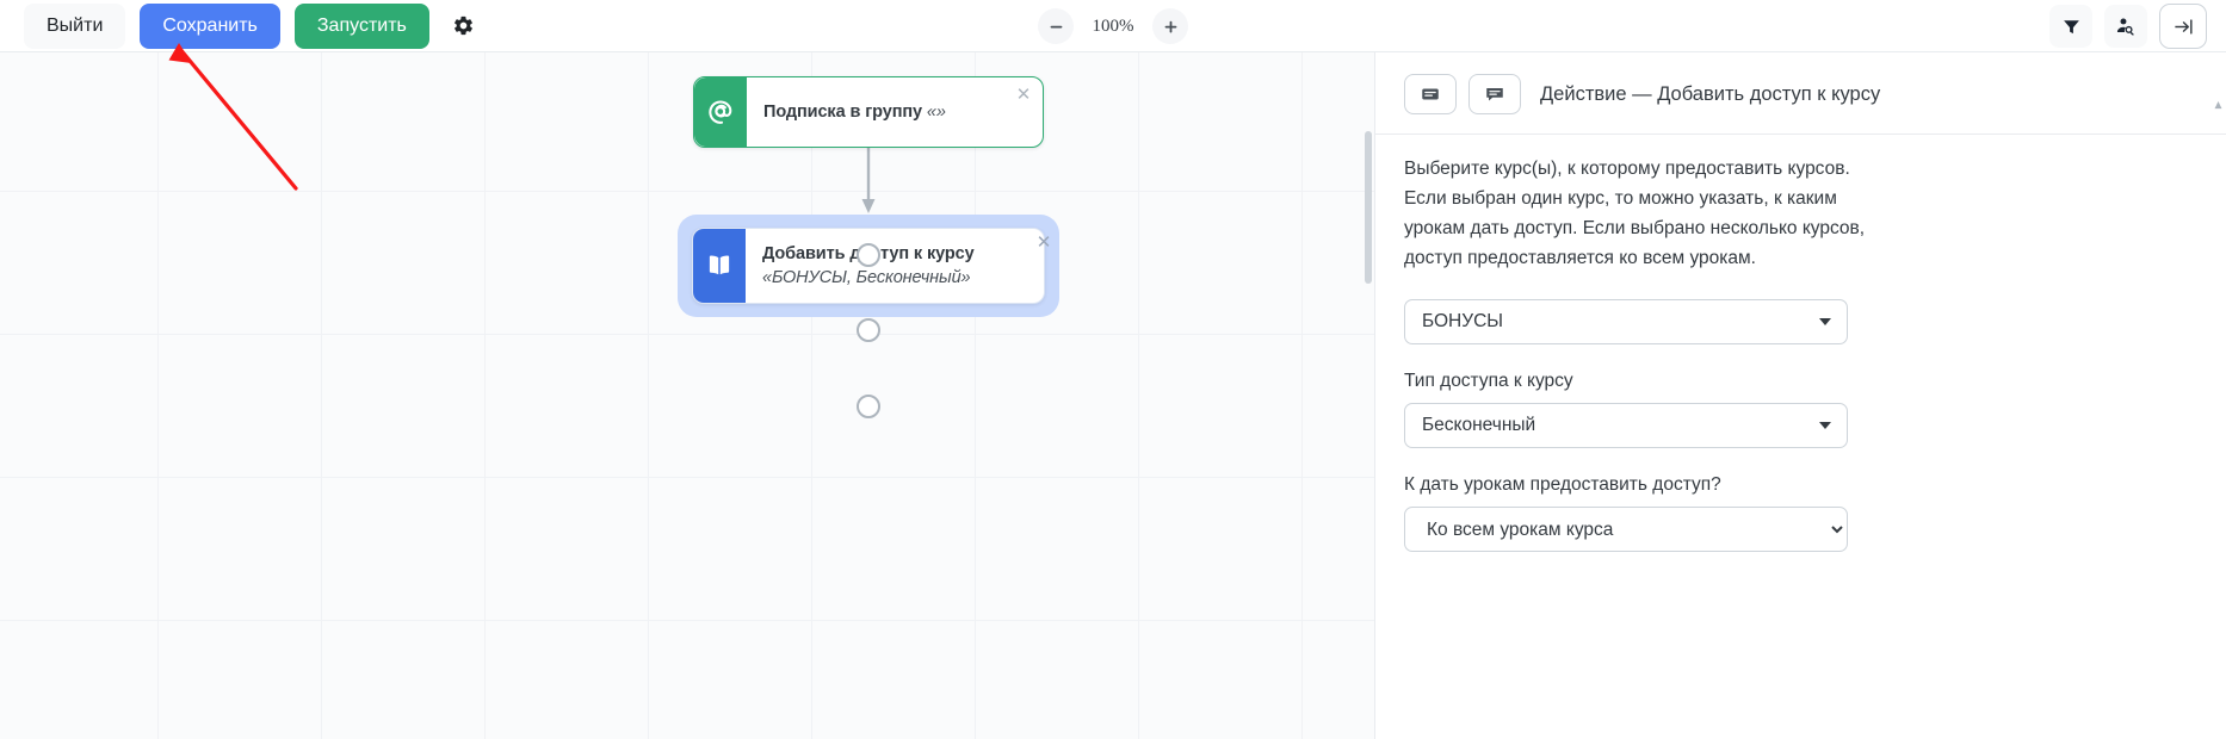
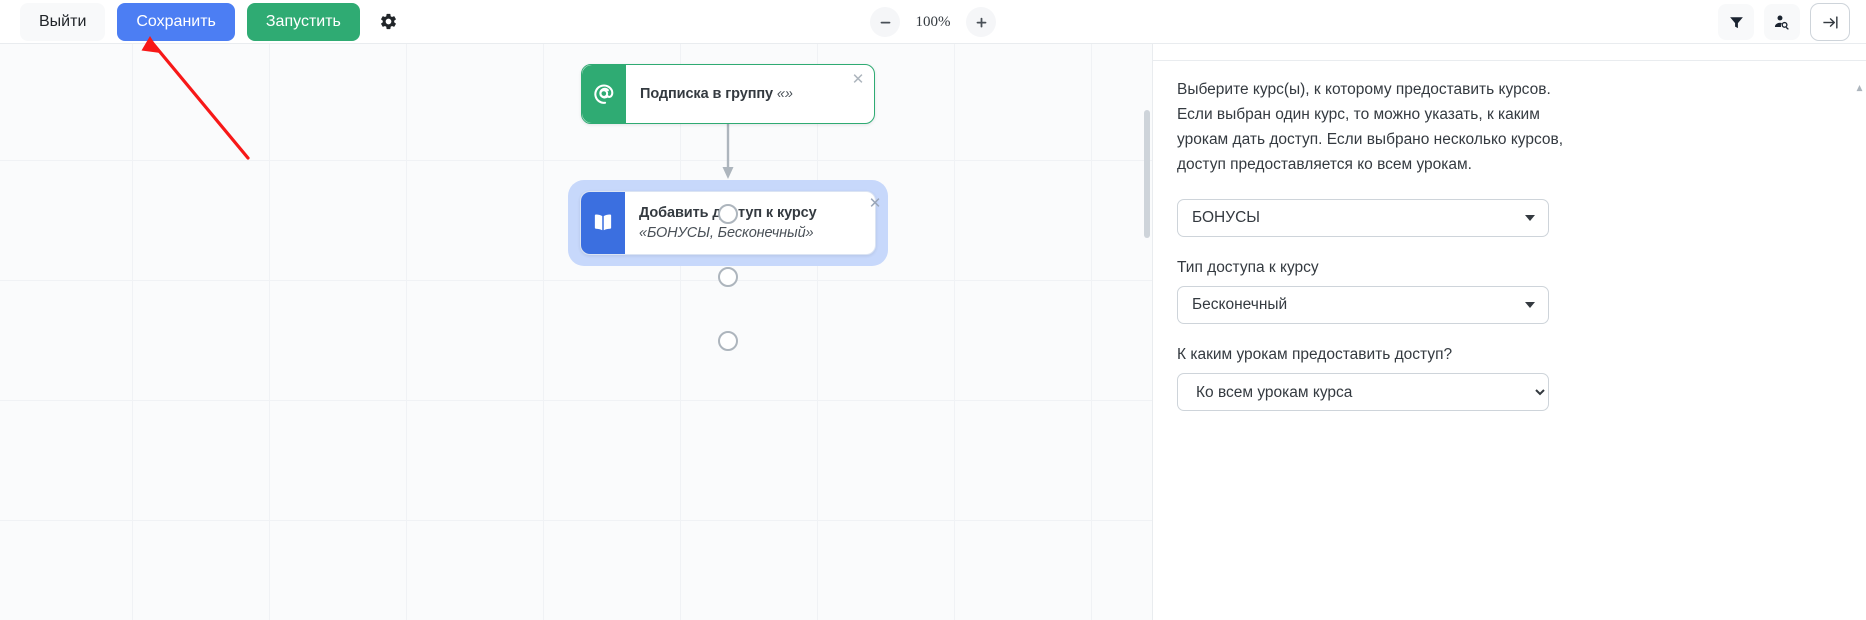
  Выйти
  Сохранить
  Запустить
  100%
  Подписка в группу «»
  ✕
  Добавить дтуп к курсу «БОНУСЫ, Бесконечный»
  ✕
- Действие — Добавить доступ к курсу
  Выберите курс(ы), к которому предоставить курсов. Если выбран один курс, то можно указать, к каким урокам дать доступ. Если выбрано несколько курсов, доступ предоставляется ко всем урокам.
  БОНУСЫ
  Тип доступа к курсу
  Бесконечный
- К дать урокам предоставить доступ?
+ К каким урокам предоставить доступ?
  Ко всем урокам курса
